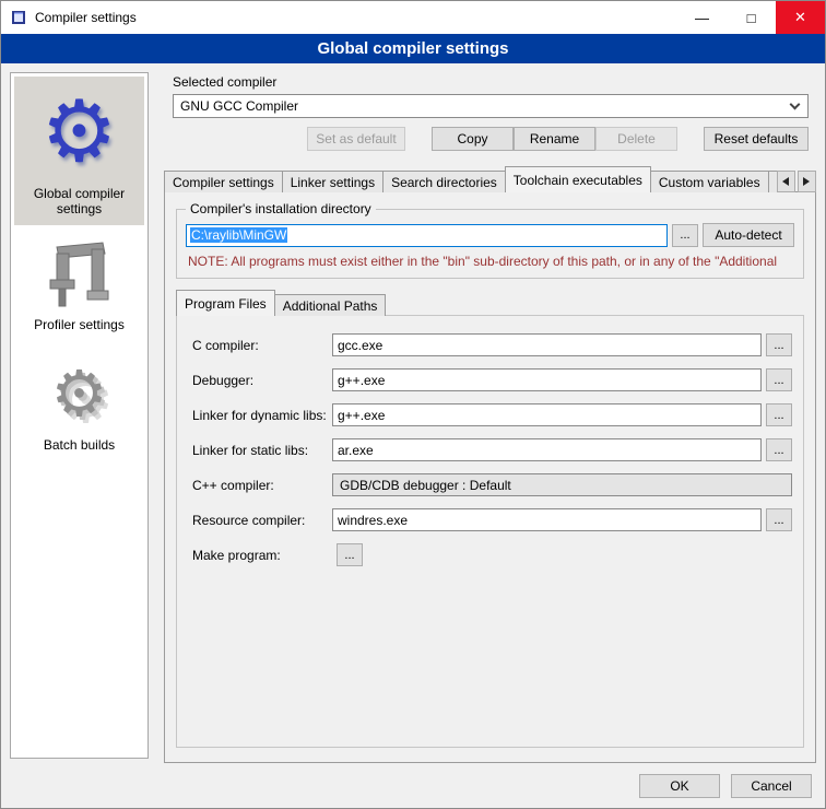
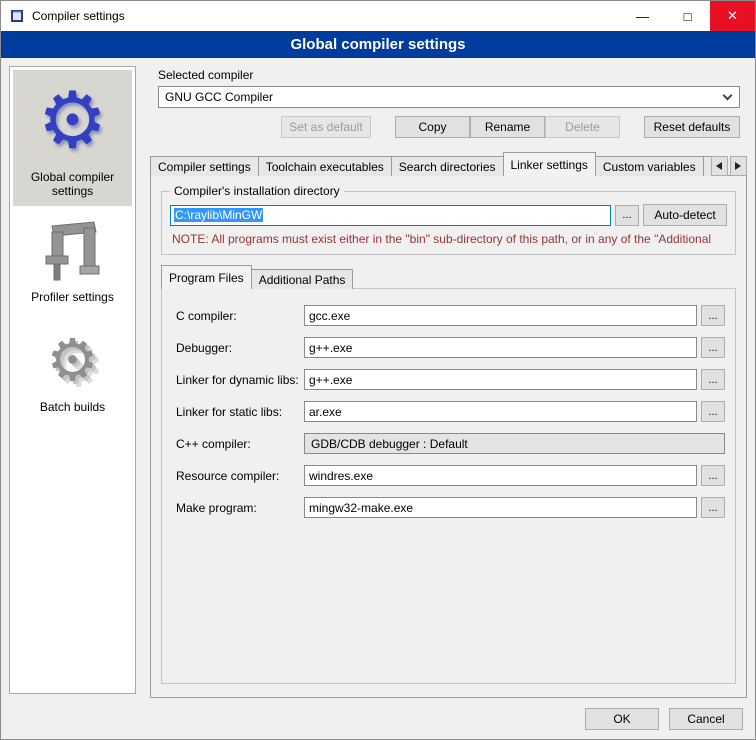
  Compiler settings
  —
  □
  ✕
  Global compiler settings
  ⚙
  Global compiler settings
  Profiler settings
  ⚙
  Batch builds
  Selected compiler
  GNU GCC Compiler
  Set as default
  Copy
  Rename
  Delete
  Reset defaults
  Compiler settings
- Linker settings
+ Toolchain executables
  Search directories
- Toolchain executables
+ Linker settings
  Custom variables
  Compiler's installation directory
  C:\raylib\MinGW
  ...
  Auto-detect
  NOTE: All programs must exist either in the "bin" sub-directory of this path, or in any of the "Additional
  Program Files
  Additional Paths
  C compiler:
  gcc.exe
  ...
  Debugger:
  g++.exe
  ...
  Linker for dynamic libs:
  g++.exe
  ...
  Linker for static libs:
  ar.exe
  ...
  C++ compiler:
  GDB/CDB debugger : Default
  Resource compiler:
  windres.exe
  ...
  Make program:
+ mingw32-make.exe
  ...
  OK
  Cancel
